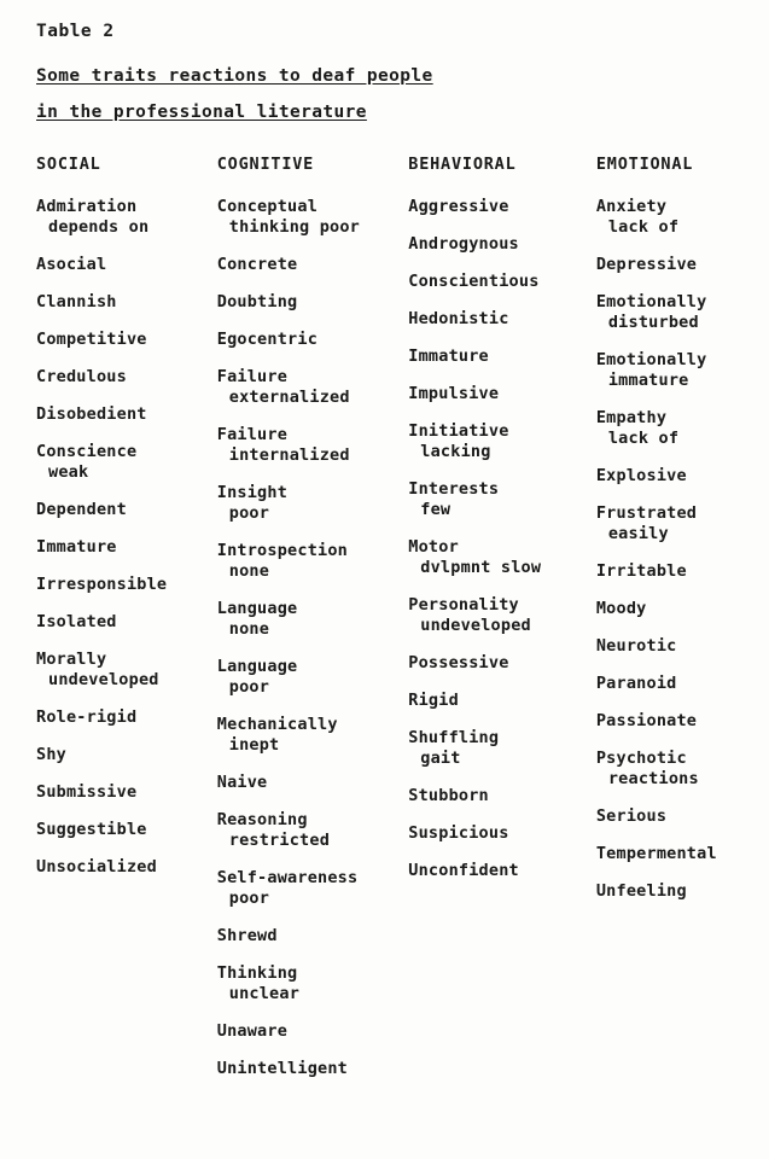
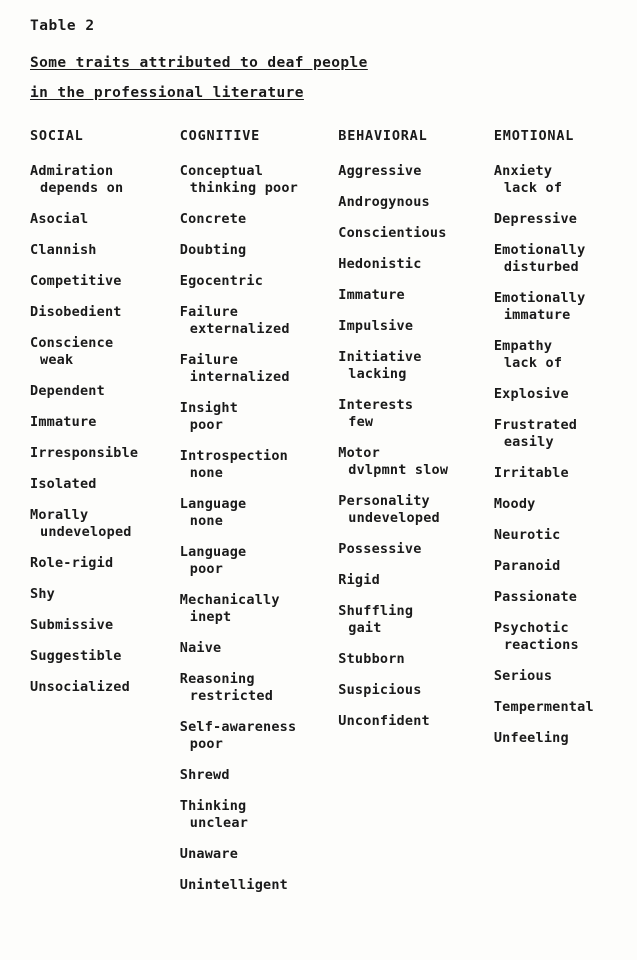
  Table 2
- Some traits reactions to deaf people
+ Some traits attributed to deaf people
  in the professional literature
  SOCIAL
  Admiration
  depends on
  Asocial
  Clannish
  Competitive
- Credulous
  Disobedient
  Conscience
  weak
  Dependent
  Immature
  Irresponsible
  Isolated
  Morally
  undeveloped
  Role-rigid
  Shy
  Submissive
  Suggestible
  Unsocialized
  COGNITIVE
  Conceptual
  thinking poor
  Concrete
  Doubting
  Egocentric
  Failure
  externalized
  Failure
  internalized
  Insight
  poor
  Introspection
  none
  Language
  none
  Language
  poor
  Mechanically
  inept
  Naive
  Reasoning
  restricted
  Self-awareness
  poor
  Shrewd
  Thinking
  unclear
  Unaware
  Unintelligent
  BEHAVIORAL
  Aggressive
  Androgynous
  Conscientious
  Hedonistic
  Immature
  Impulsive
  Initiative
  lacking
  Interests
  few
  Motor
  dvlpmnt slow
  Personality
  undeveloped
  Possessive
  Rigid
  Shuffling
  gait
  Stubborn
  Suspicious
  Unconfident
  EMOTIONAL
  Anxiety
  lack of
  Depressive
  Emotionally
  disturbed
  Emotionally
  immature
  Empathy
  lack of
  Explosive
  Frustrated
  easily
  Irritable
  Moody
  Neurotic
  Paranoid
  Passionate
  Psychotic
  reactions
  Serious
  Tempermental
  Unfeeling
